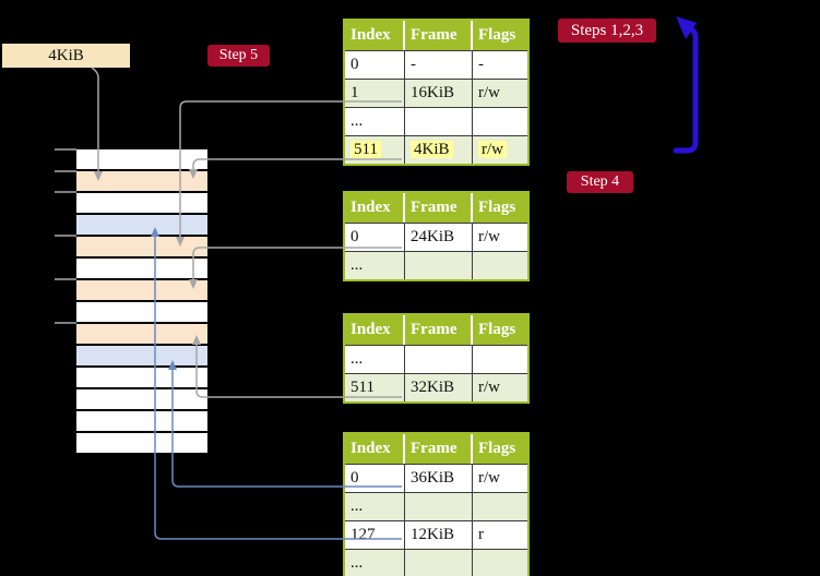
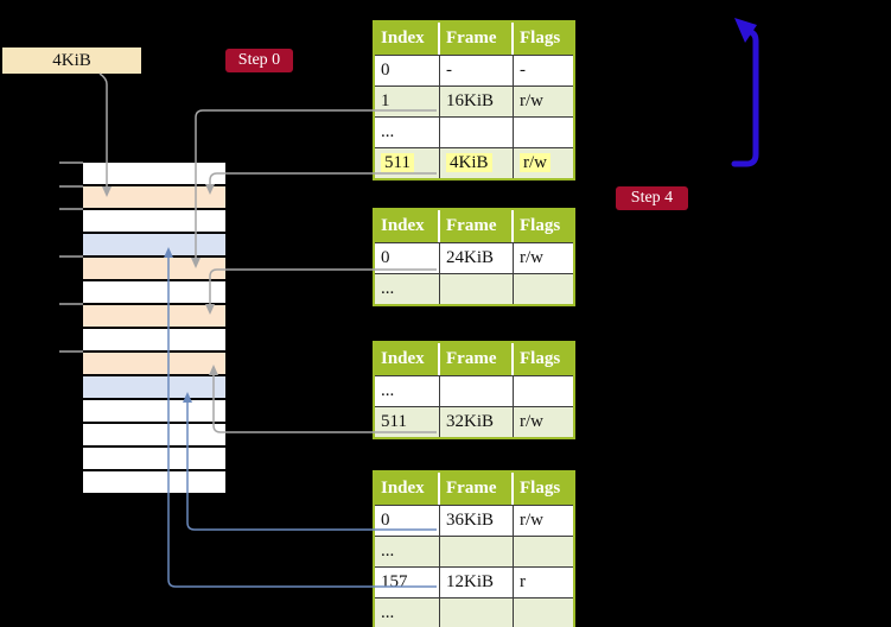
  4KiB
- Step 5
+ Step 0
- Steps 1,2,3
  Step 4
  Index
  Frame
  Flags
  0
  -
  -
  1
  16KiB
  r/w
  ...
  511
  4KiB
  r/w
  Index
  Frame
  Flags
  0
  24KiB
  r/w
  ...
  Index
  Frame
  Flags
  ...
  511
  32KiB
  r/w
  Index
  Frame
  Flags
  0
  36KiB
  r/w
  ...
- 127
+ 157
  12KiB
  r
  ...
